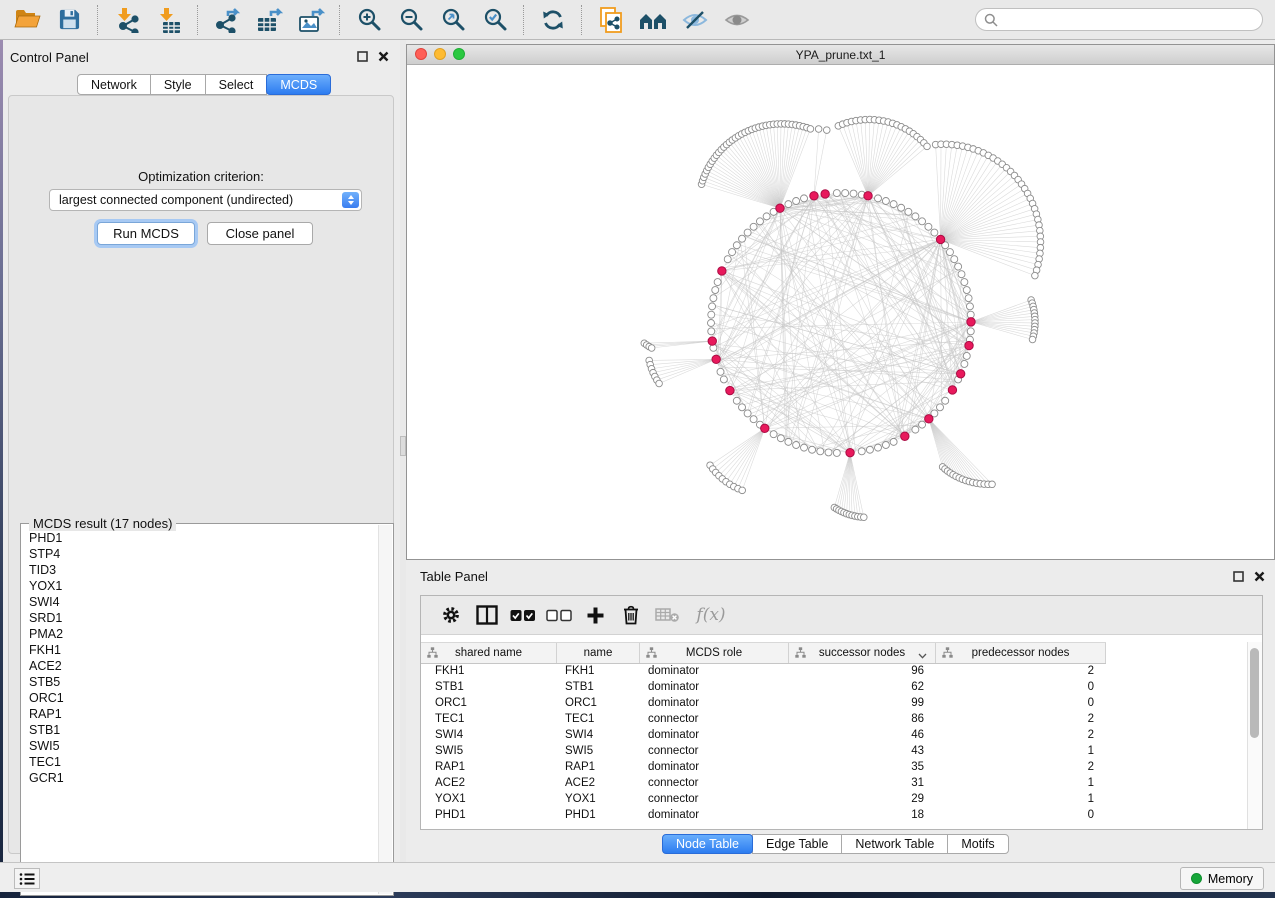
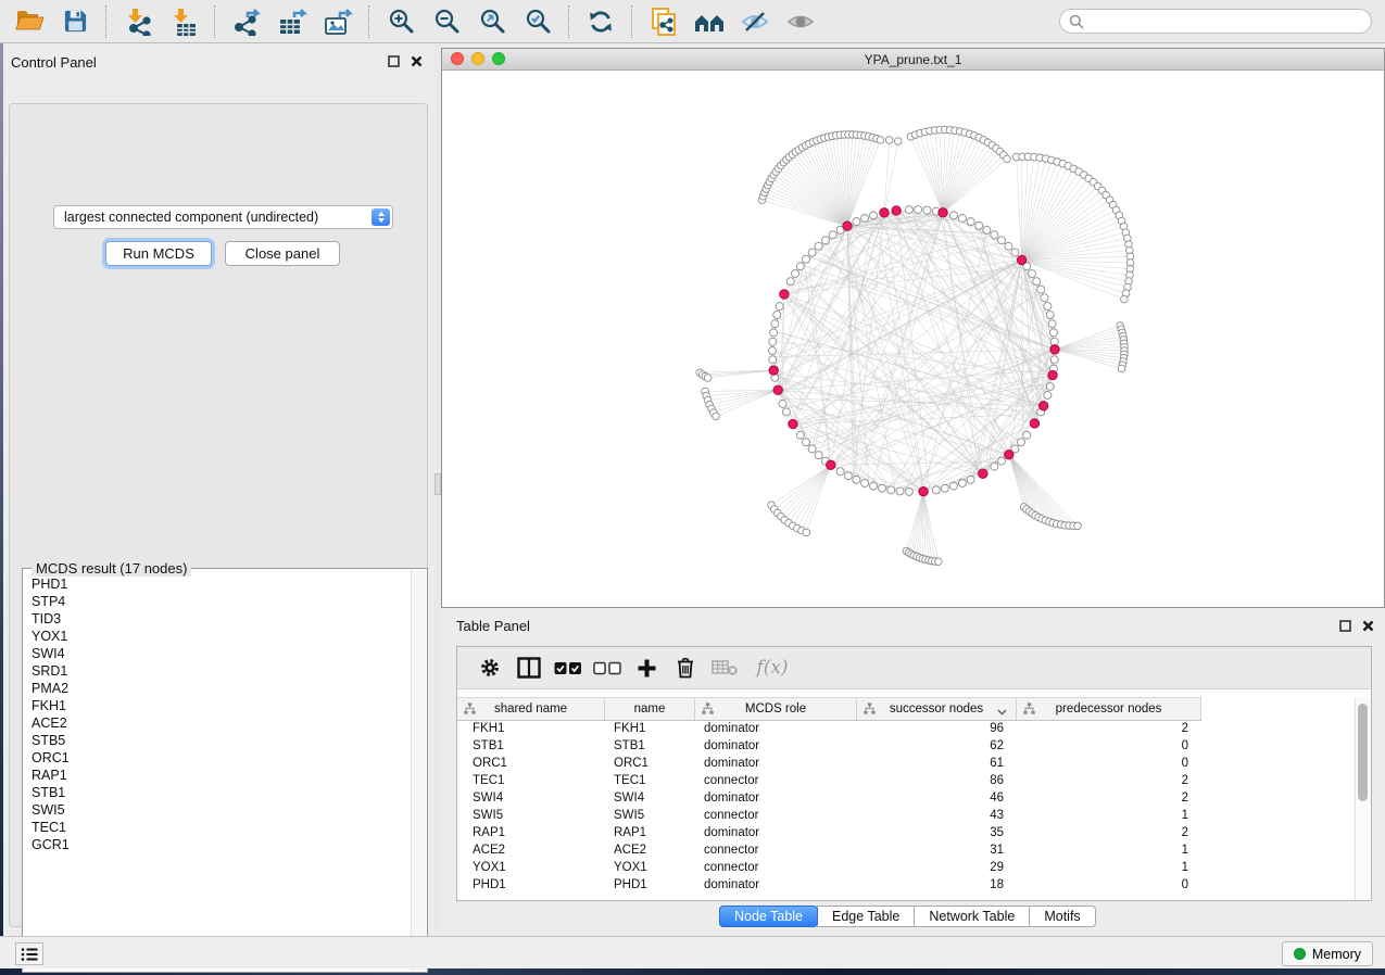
  Control Panel
- Network
- Style
- Select
- MCDS
- Optimization criterion:
  largest connected component (undirected)
  Run MCDS
  Close panel
  MCDS result (17 nodes)
  PHD1
  STP4
  TID3
  YOX1
  SWI4
  SRD1
  PMA2
  FKH1
  ACE2
  STB5
  ORC1
  RAP1
  STB1
  SWI5
  TEC1
  GCR1
  YPA_prune.txt_1
  Table Panel
  f(x)
  shared name
  name
  MCDS role
  successor nodes
  predecessor nodes
  FKH1
  FKH1
  dominator
  96
  2
  STB1
  STB1
  dominator
  62
  0
  ORC1
  ORC1
  dominator
- 99
+ 61
  0
  TEC1
  TEC1
  connector
  86
  2
  SWI4
  SWI4
  dominator
  46
  2
  SWI5
  SWI5
  connector
  43
  1
  RAP1
  RAP1
  dominator
  35
  2
  ACE2
  ACE2
  connector
  31
  1
  YOX1
  YOX1
  connector
  29
  1
  PHD1
  PHD1
  dominator
  18
  0
  Node Table
  Edge Table
  Network Table
  Motifs
  Memory
